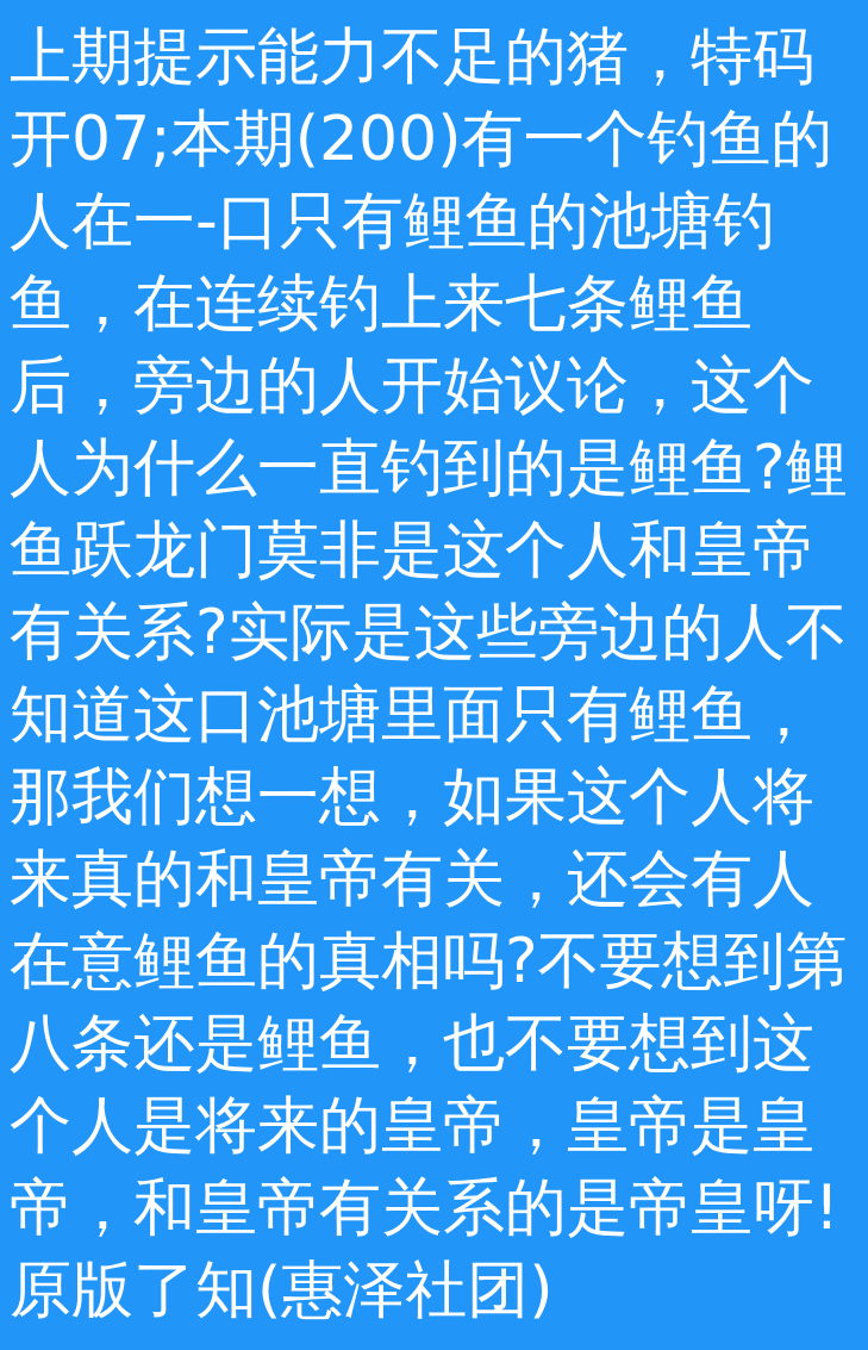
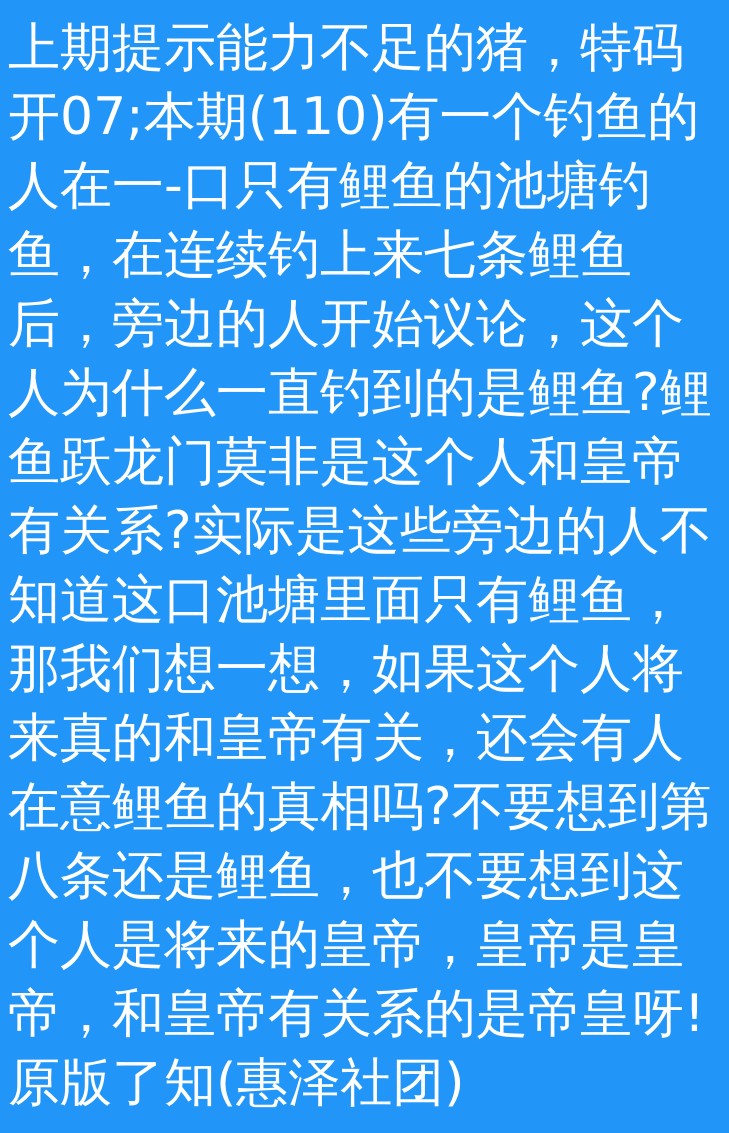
- 上期提示能力不足的猪，特码开07;本期(200)有一个钓鱼的人在一-口只有鲤鱼的池塘钓鱼，在连续钓上来七条鲤鱼后，旁边的人开始议论，这个人为什么一直钓到的是鲤鱼?鲤鱼跃龙门莫非是这个人和皇帝有关系?实际是这些旁边的人不知道这口池塘里面只有鲤鱼，那我们想一想，如果这个人将来真的和皇帝有关，还会有人在意鲤鱼的真相吗?不要想到第八条还是鲤鱼，也不要想到这个人是将来的皇帝，皇帝是皇帝，和皇帝有关系的是帝皇呀!原版了知(惠泽社团)
+ 上期提示能力不足的猪，特码开07;本期(110)有一个钓鱼的人在一-口只有鲤鱼的池塘钓鱼，在连续钓上来七条鲤鱼后，旁边的人开始议论，这个人为什么一直钓到的是鲤鱼?鲤鱼跃龙门莫非是这个人和皇帝有关系?实际是这些旁边的人不知道这口池塘里面只有鲤鱼，那我们想一想，如果这个人将来真的和皇帝有关，还会有人在意鲤鱼的真相吗?不要想到第八条还是鲤鱼，也不要想到这个人是将来的皇帝，皇帝是皇帝，和皇帝有关系的是帝皇呀!原版了知(惠泽社团)
